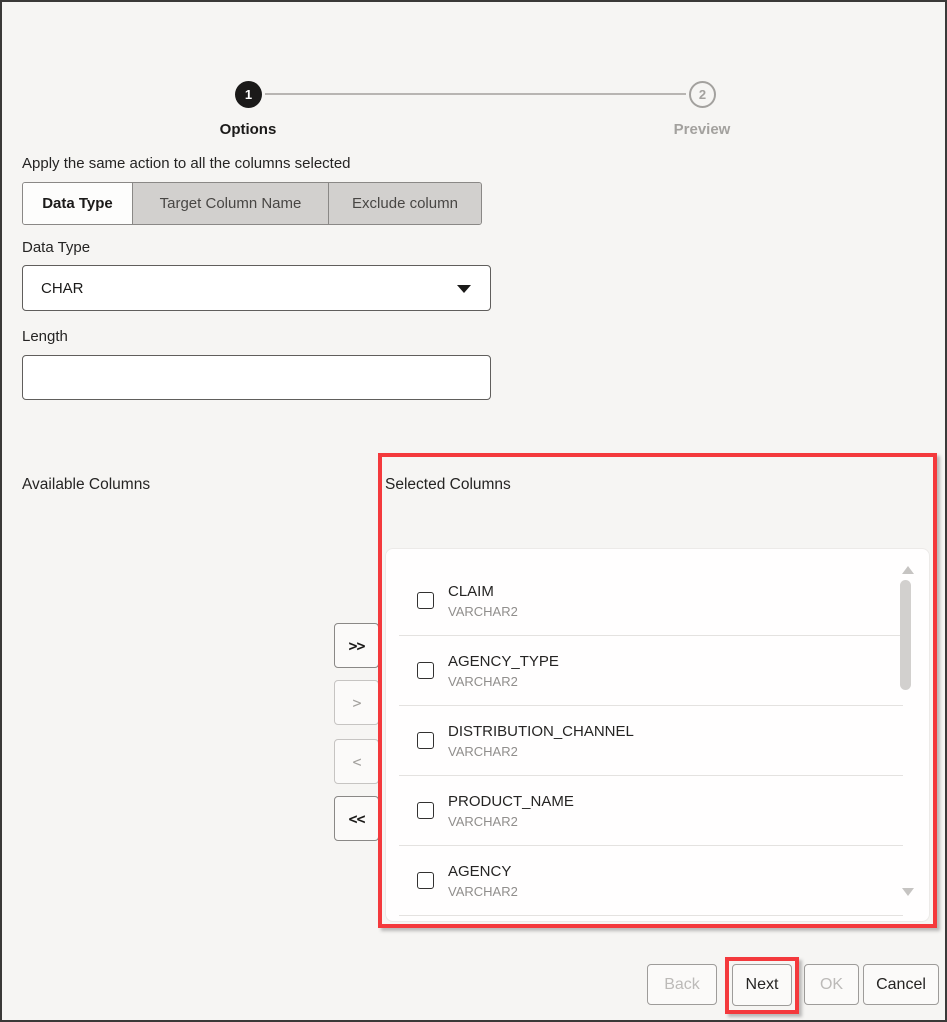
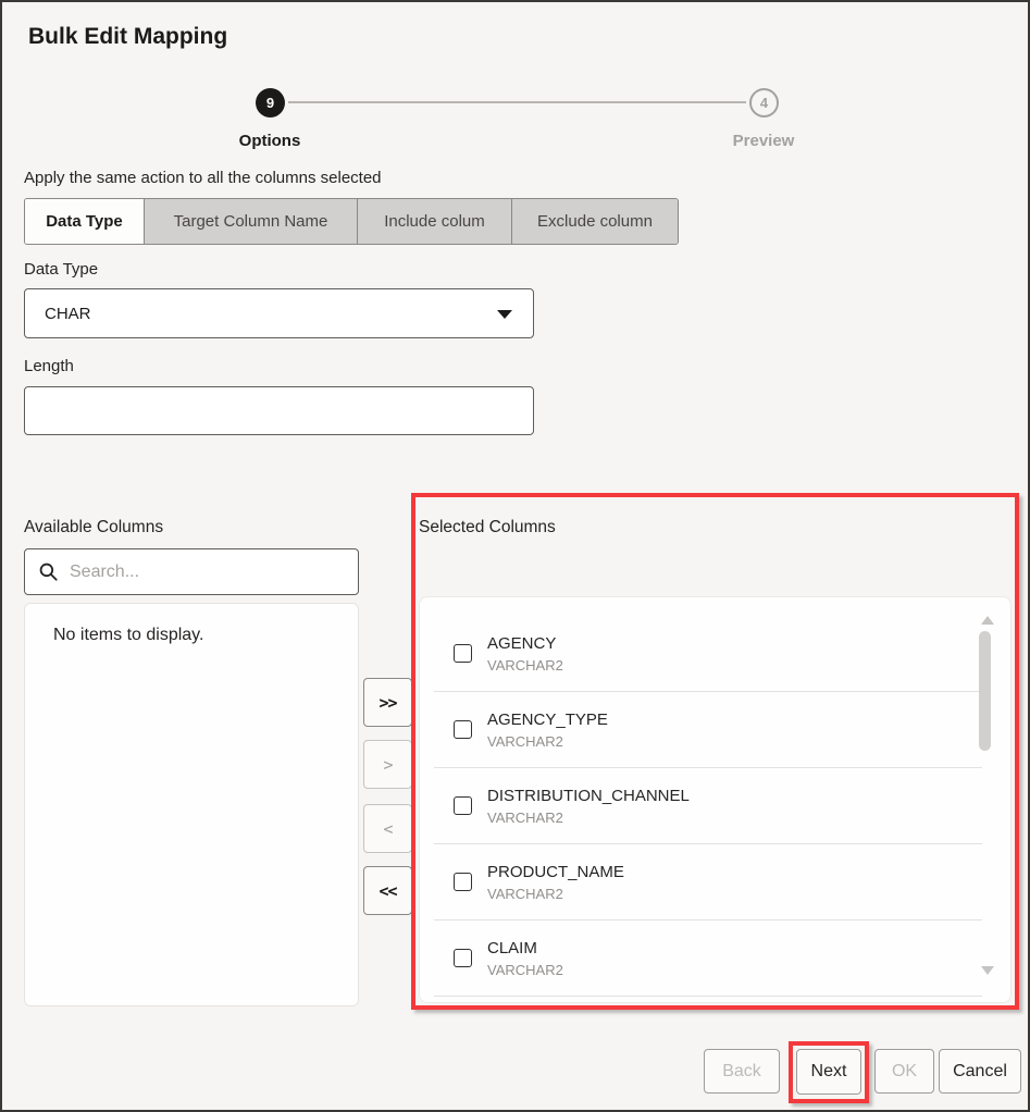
+ Bulk Edit Mapping
- 1
+ 9
- 2
+ 4
  Options
  Preview
  Apply the same action to all the columns selected
  Data Type
  Target Column Name
+ Include colum
  Exclude column
  Data Type
  CHAR
  Length
  Available Columns
+ Search...
+ No items to display.
  >>
  >
  <
  <<
  Selected Columns
- CLAIM
+ AGENCY
  VARCHAR2
  AGENCY_TYPE
  VARCHAR2
  DISTRIBUTION_CHANNEL
  VARCHAR2
  PRODUCT_NAME
  VARCHAR2
- AGENCY
+ CLAIM
  VARCHAR2
  Back
  Next
  OK
  Cancel
